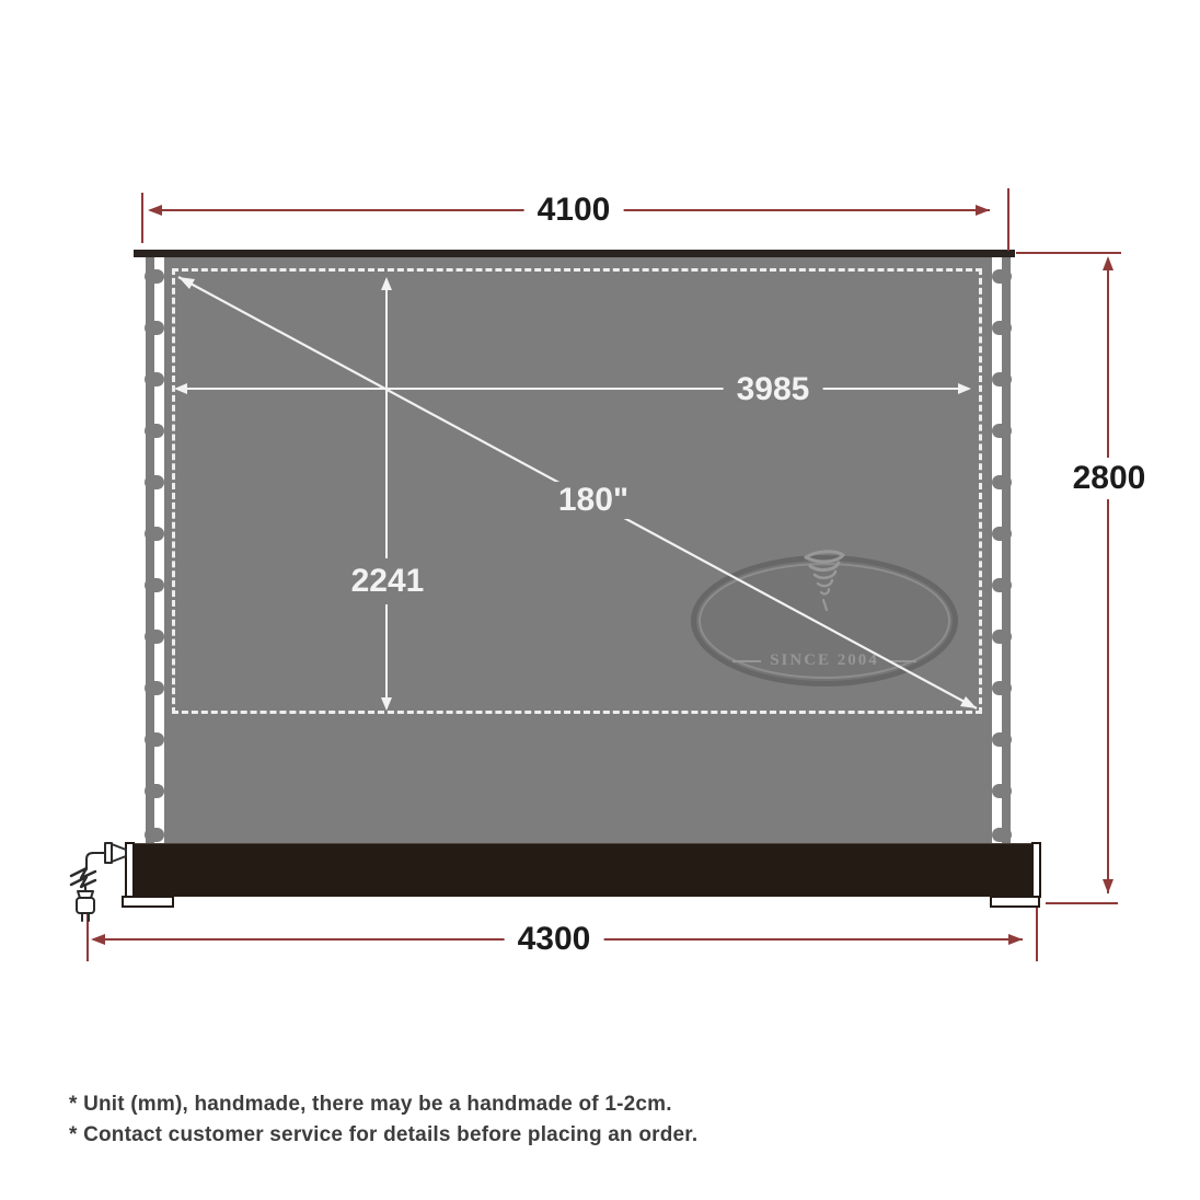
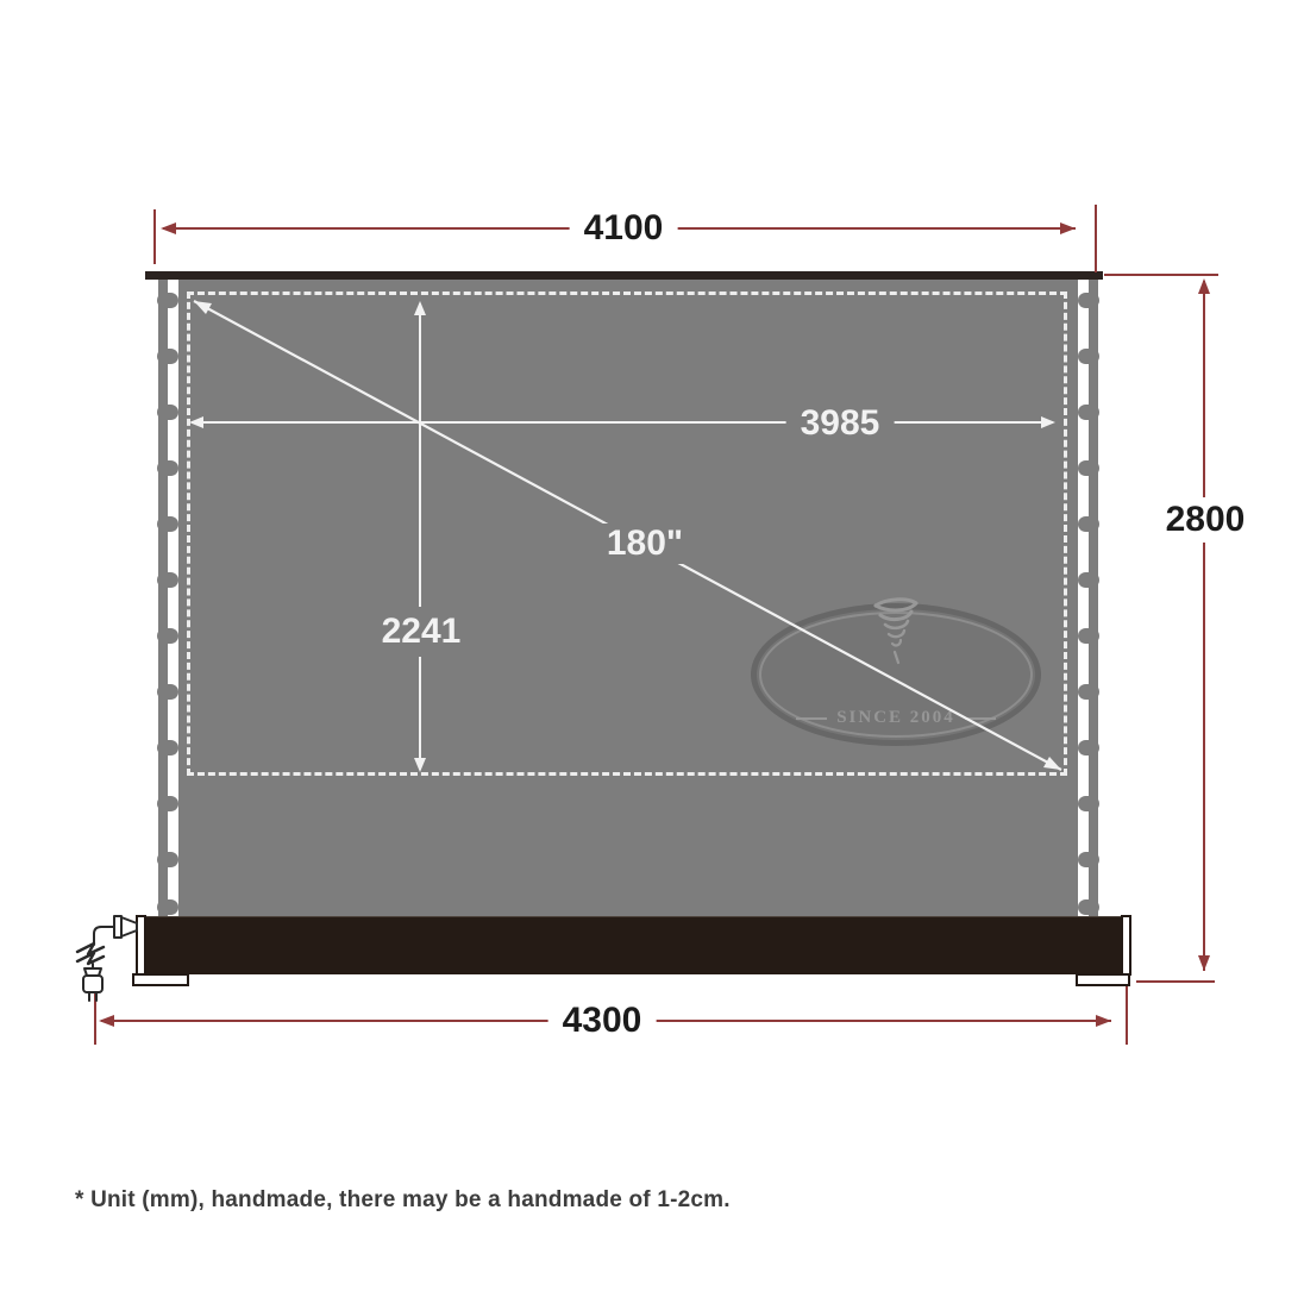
  SINCE 2004
  180"
  3985
  2241
  4100
  2800
  4300
  * Unit (mm), handmade, there may be a handmade of 1-2cm.
- * Contact customer service for details before placing an order.
